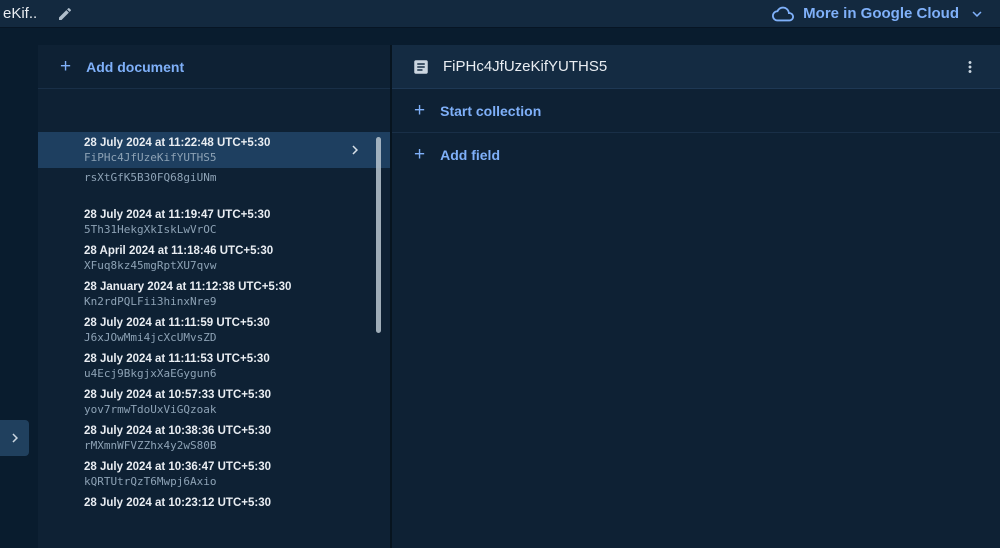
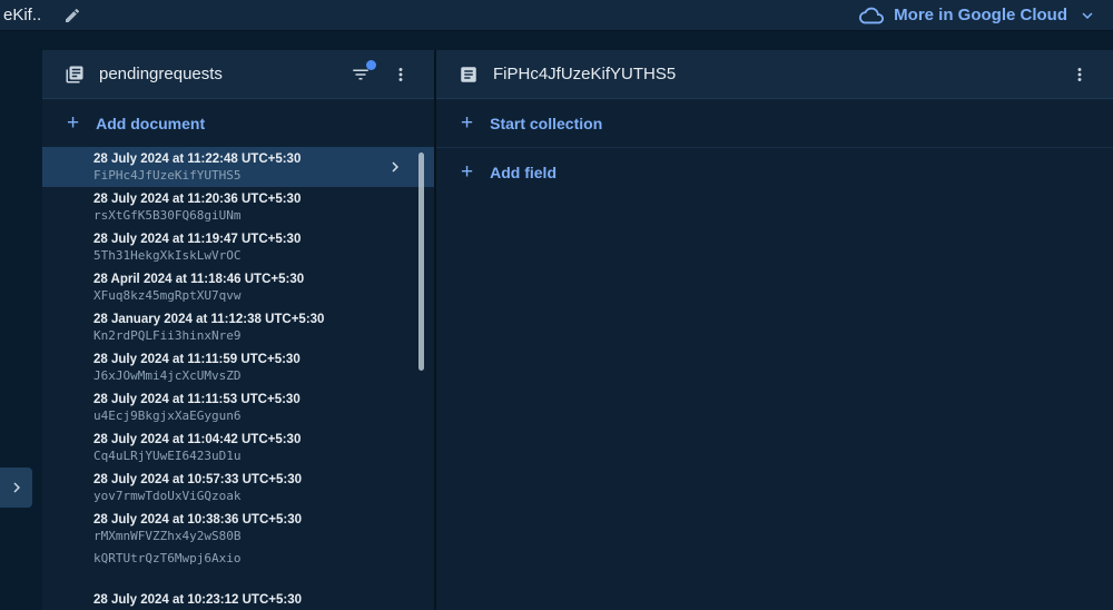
  eKif..
  More in Google Cloud
+ pendingrequests
  +
  Add document
  28 July 2024 at 11:22:48 UTC+5:30
  FiPHc4JfUzeKifYUTHS5
+ 28 July 2024 at 11:20:36 UTC+5:30
  rsXtGfK5B30FQ68giUNm
  28 July 2024 at 11:19:47 UTC+5:30
  5Th31HekgXkIskLwVrOC
  28 April 2024 at 11:18:46 UTC+5:30
  XFuq8kz45mgRptXU7qvw
  28 January 2024 at 11:12:38 UTC+5:30
  Kn2rdPQLFii3hinxNre9
  28 July 2024 at 11:11:59 UTC+5:30
  J6xJOwMmi4jcXcUMvsZD
  28 July 2024 at 11:11:53 UTC+5:30
  u4Ecj9BkgjxXaEGygun6
+ 28 July 2024 at 11:04:42 UTC+5:30
+ Cq4uLRjYUwEI6423uD1u
  28 July 2024 at 10:57:33 UTC+5:30
  yov7rmwTdoUxViGQzoak
  28 July 2024 at 10:38:36 UTC+5:30
  rMXmnWFVZZhx4y2wS80B
- 28 July 2024 at 10:36:47 UTC+5:30
  kQRTUtrQzT6Mwpj6Axio
  28 July 2024 at 10:23:12 UTC+5:30
  FiPHc4JfUzeKifYUTHS5
  +
  Start collection
  +
  Add field
